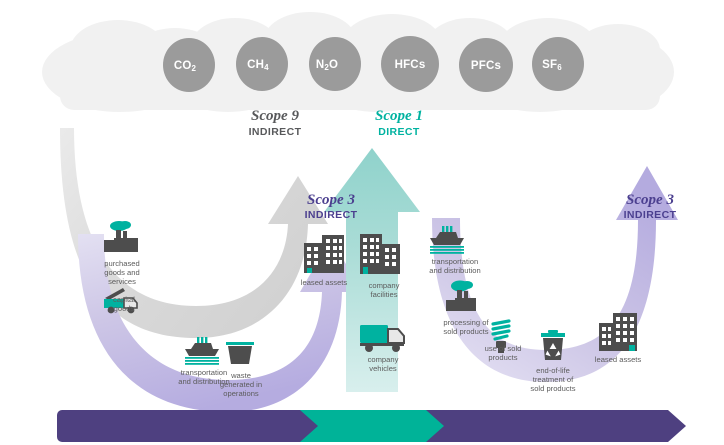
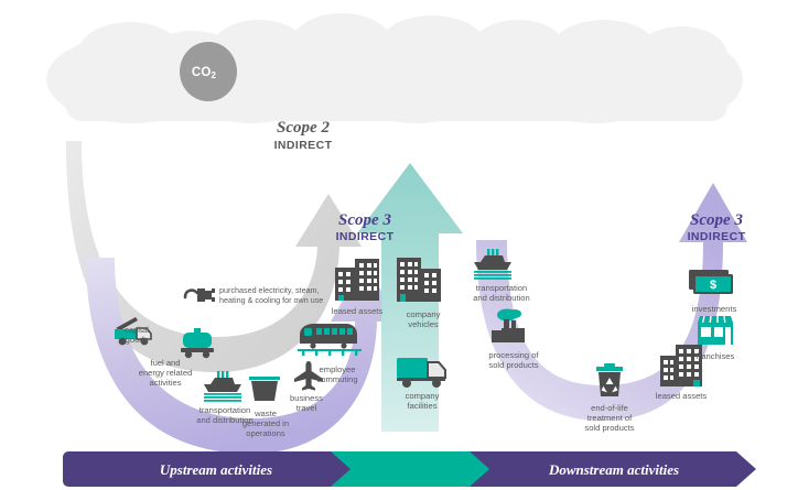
  CO2
- CH4
- N2O
- HFCs
- PFCs
- SF6
- Scope 9
+ Scope 2
  INDIRECT
- Scope 1
- DIRECT
  Scope 3
  INDIRECT
  Scope 3
  INDIRECT
- purchased
- goods and
- services
  capital
  goods
+ fuel and
+ energy related
+ activities
  transportation
  and distribution
  waste
  generated in
  operations
+ business
+ travel
+ employee
+ commuting
  leased assets
+ purchased electricity, steam,
+ heating & cooling for own use
  company
- facilities
+ vehicles
  company
- vehicles
+ facilities
  transportation
  and distribution
  processing of
  sold products
- use of sold
- products
  end-of-life
  treatment of
  sold products
  leased assets
+ franchises
+ $
+ investments
+ Upstream activities
+ Downstream activities
